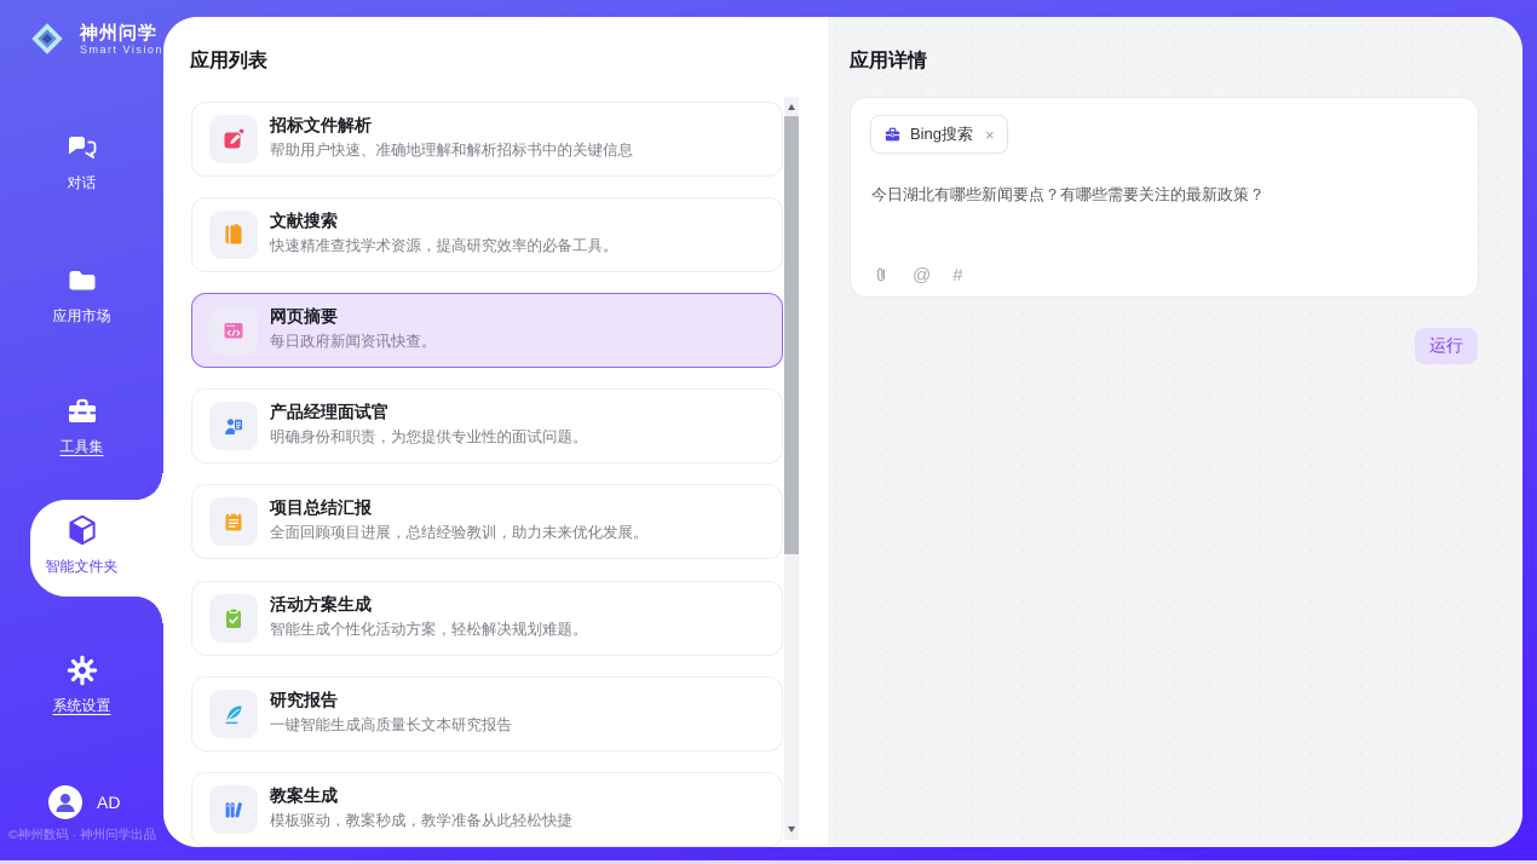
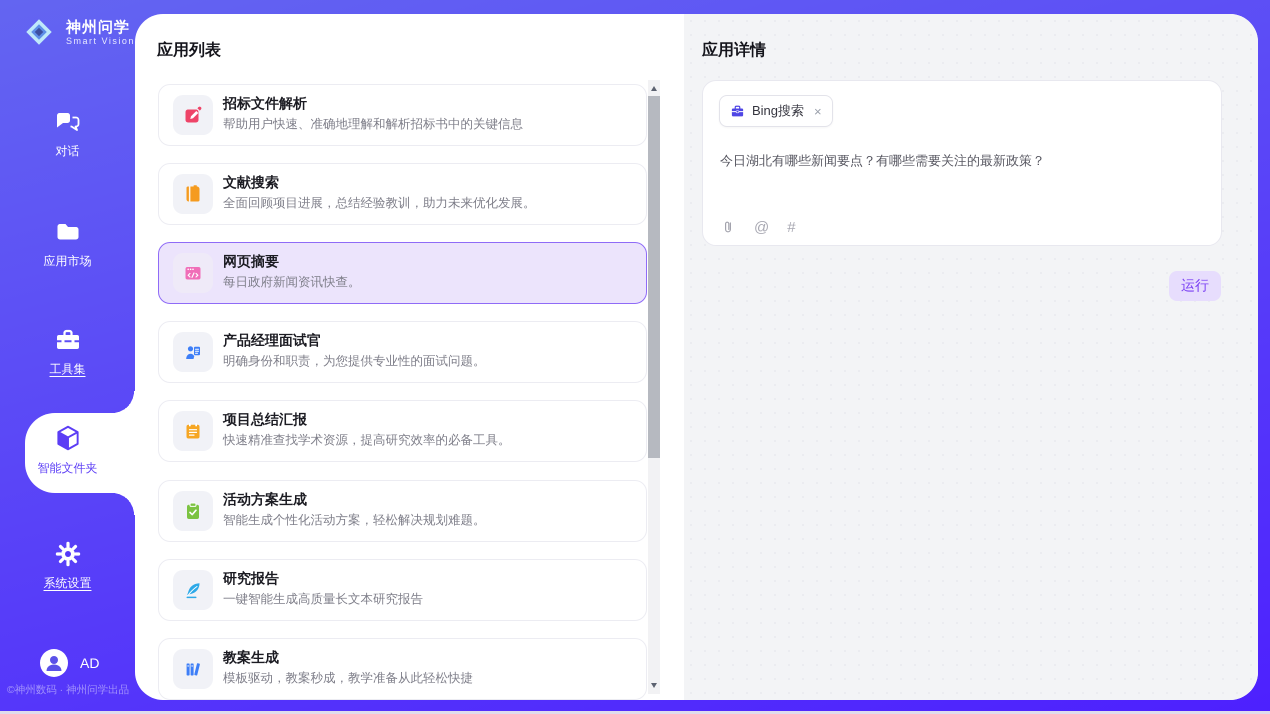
  神州问学
  Smart Vision
  对话
  应用市场
  工具集
  智能文件夹
  系统设置
  AD
  ©神州数码 · 神州问学出品
  应用列表
  招标文件解析
  帮助用户快速、准确地理解和解析招标书中的关键信息
  文献搜索
- 快速精准查找学术资源，提高研究效率的必备工具。
+ 全面回顾项目进展，总结经验教训，助力未来优化发展。
  网页摘要
  每日政府新闻资讯快查。
  产品经理面试官
  明确身份和职责，为您提供专业性的面试问题。
  项目总结汇报
- 全面回顾项目进展，总结经验教训，助力未来优化发展。
+ 快速精准查找学术资源，提高研究效率的必备工具。
  活动方案生成
  智能生成个性化活动方案，轻松解决规划难题。
  研究报告
  一键智能生成高质量长文本研究报告
  教案生成
  模板驱动，教案秒成，教学准备从此轻松快捷
  应用详情
  Bing搜索
  ×
  今日湖北有哪些新闻要点？有哪些需要关注的最新政策？
  @
  #
  运行
